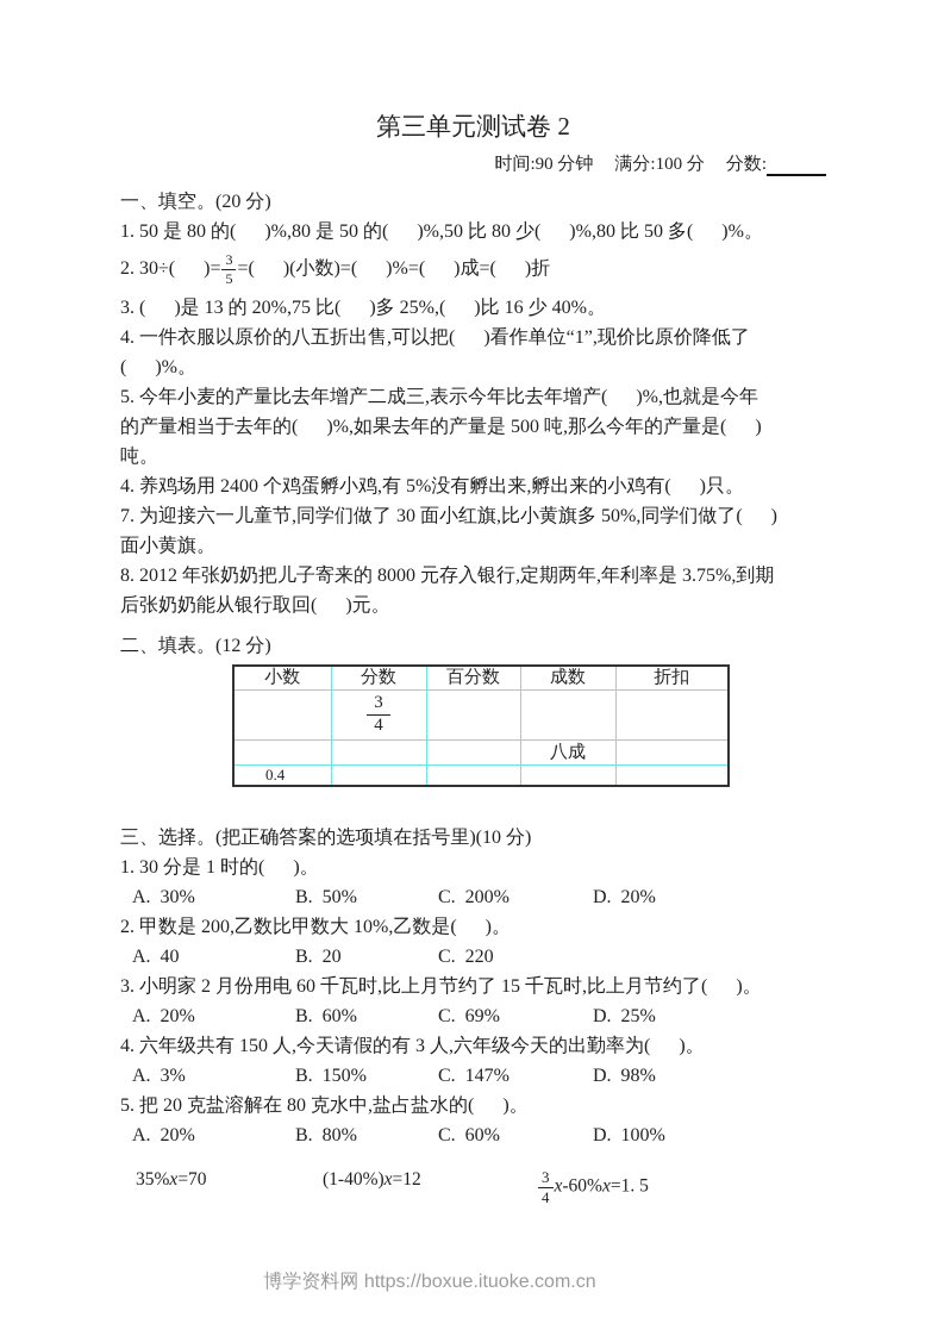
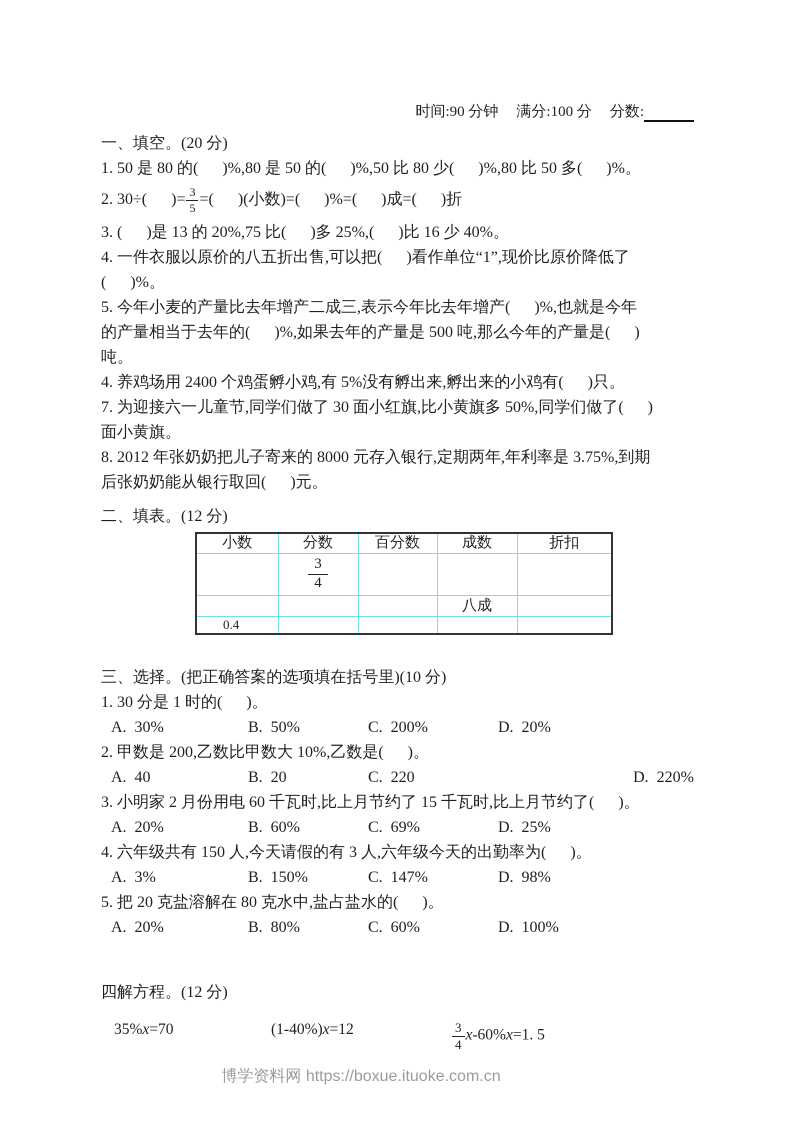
- 第三单元测试卷 2
  时间:90 分钟
  满分:100 分
  分数:
  一、填空。(20 分)
  1. 50 是 80 的( )%,80 是 50 的( )%,50 比 80 少( )%,80 比 50 多( )%。
  2. 30÷( )=
  3
  5
  =( )(小数)=( )%=( )成=( )折
  3. ( )是 13 的 20%,75 比( )多 25%,( )比 16 少 40%。
  4. 一件衣服以原价的八五折出售,可以把( )看作单位“1”,现价比原价降低了
  ( )%。
  5. 今年小麦的产量比去年增产二成三,表示今年比去年增产( )%,也就是今年
  的产量相当于去年的( )%,如果去年的产量是 500 吨,那么今年的产量是( )
  吨。
  4. 养鸡场用 2400 个鸡蛋孵小鸡,有 5%没有孵出来,孵出来的小鸡有( )只。
  7. 为迎接六一儿童节,同学们做了 30 面小红旗,比小黄旗多 50%,同学们做了( )
  面小黄旗。
  8. 2012 年张奶奶把儿子寄来的 8000 元存入银行,定期两年,年利率是 3.75%,到期
  后张奶奶能从银行取回( )元。
  二、填表。(12 分)
  小数	分数	百分数	成数	折扣
  	34
  			八成
  0.4
  三、选择。(把正确答案的选项填在括号里)(10 分)
  1. 30 分是 1 时的( )。
  A. 30%
  B. 50%
  C. 200%
  D. 20%
  2. 甲数是 200,乙数比甲数大 10%,乙数是( )。
  A. 40
  B. 20
  C. 220
+ D. 220%
  3. 小明家 2 月份用电 60 千瓦时,比上月节约了 15 千瓦时,比上月节约了( )。
  A. 20%
  B. 60%
  C. 69%
  D. 25%
  4. 六年级共有 150 人,今天请假的有 3 人,六年级今天的出勤率为( )。
  A. 3%
  B. 150%
  C. 147%
  D. 98%
  5. 把 20 克盐溶解在 80 克水中,盐占盐水的( )。
  A. 20%
  B. 80%
  C. 60%
  D. 100%
+ 四解方程。(12 分)
  35%x=70
  (1-40%)x=12
  3
  4
  x-60%x=1. 5
  博学资料网 https://boxue.ituoke.com.cn
